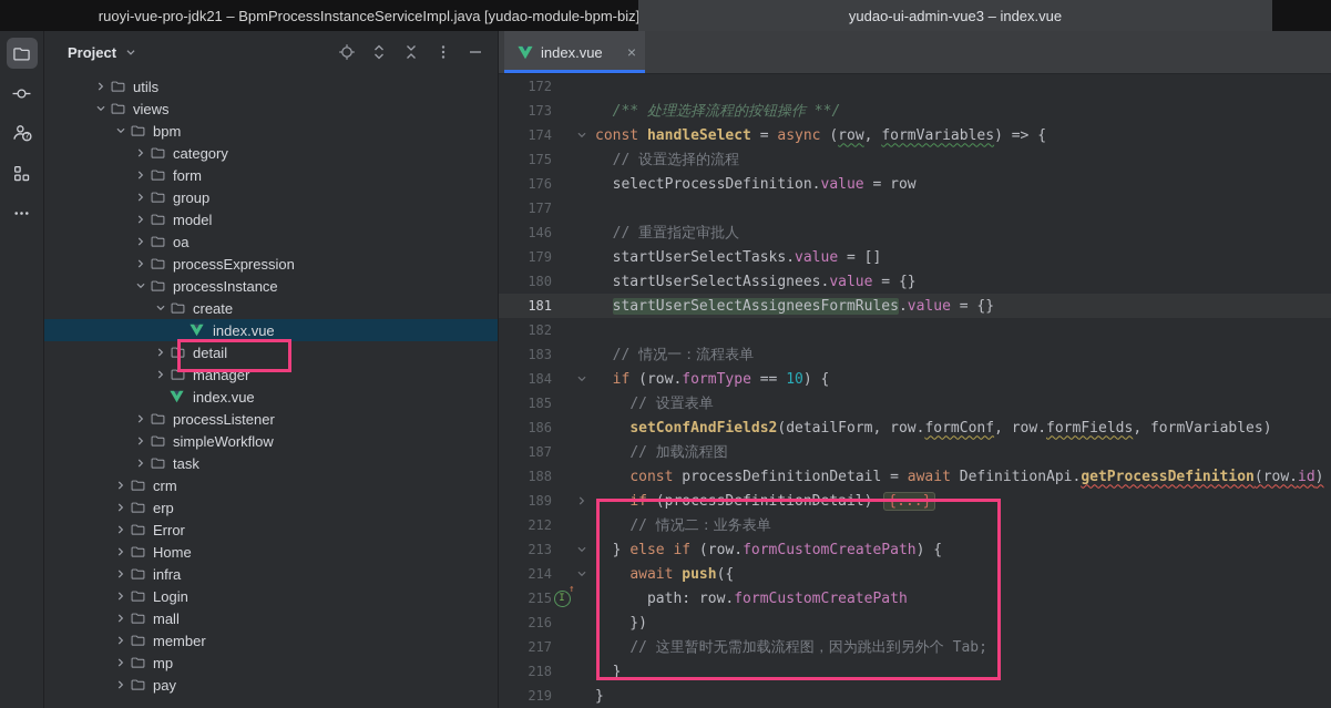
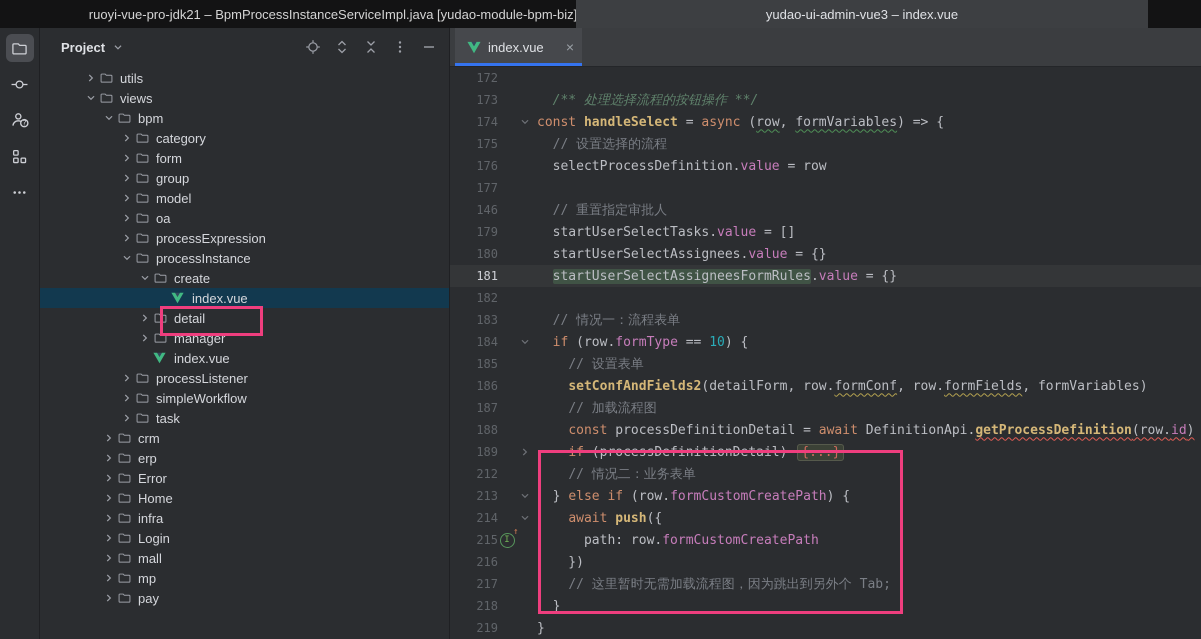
  ruoyi-vue-pro-jdk21 – BpmProcessInstanceServiceImpl.java [yudao-module-bpm-biz
  yudao-ui-admin-vue3 – index.vue
  ?
  Project
  utils
  views
  bpm
  category
  form
  group
  model
  oa
  processExpression
  processInstance
  create
  index.vue
  detail
  manager
  index.vue
  processListener
  simpleWorkflow
  task
  crm
  erp
  Error
  Home
  infra
  Login
  mall
- member
  mp
  pay
  index.vue
  ×
  172
  173
  /** 处理选择流程的按钮操作 **/
  174
  const handleSelect = async (row, formVariables) => {
  175
  // 设置选择的流程
  176
  selectProcessDefinition.value = row
  177
  146
  // 重置指定审批人
  179
  startUserSelectTasks.value = []
  180
  startUserSelectAssignees.value = {}
  181
  startUserSelectAssigneesFormRules.value = {}
  182
  183
  // 情况一：流程表单
  184
  if (row.formType == 10) {
  185
  // 设置表单
  186
  setConfAndFields2(detailForm, row.formConf, row.formFields, formVariables)
  187
  // 加载流程图
  188
  const processDefinitionDetail = await DefinitionApi.getProcessDefinition(row.id)
  189
  if (processDefinitionDetail) {...}
  212
  // 情况二：业务表单
  213
  } else if (row.formCustomCreatePath) {
  214
  await push({
  215
  I
  ↑
  path: row.formCustomCreatePath
  216
  })
  217
  // 这里暂时无需加载流程图，因为跳出到另外个 Tab;
  218
  }
  219
  }
